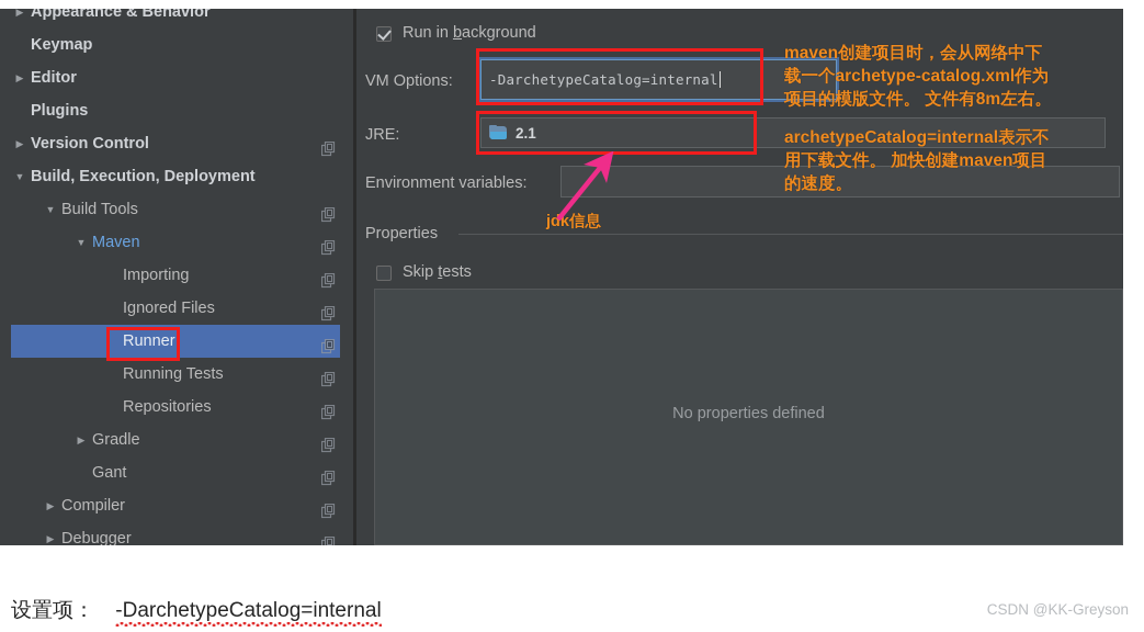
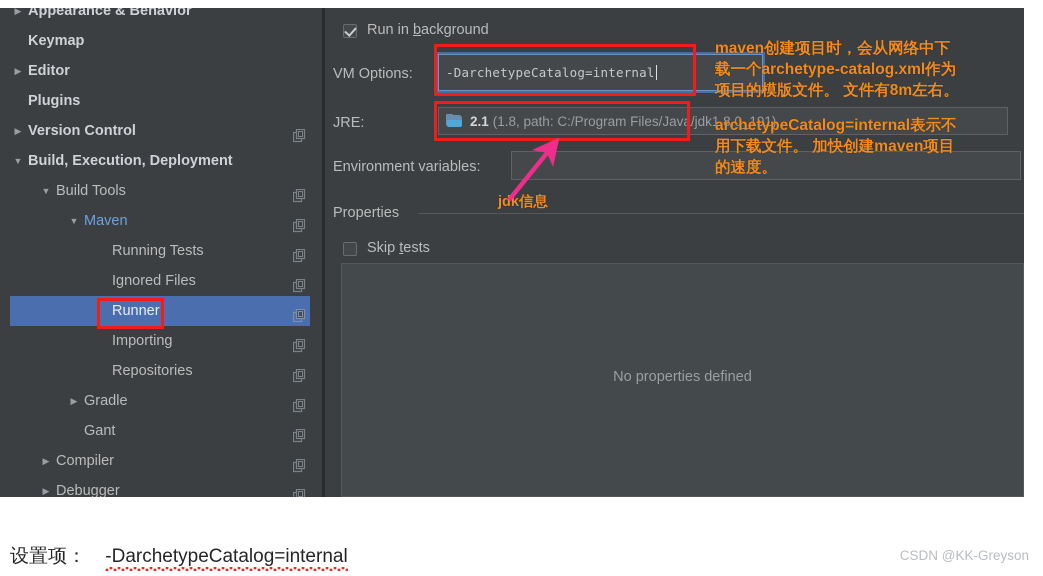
  ▶
  Appearance & Behavior
  Keymap
  ▶
  Editor
  Plugins
  ▶
  Version Control
  ▼
  Build, Execution, Deployment
  ▼
  Build Tools
  ▼
  Maven
- Importing
+ Running Tests
  Ignored Files
  Runner
- Running Tests
+ Importing
  Repositories
  ▶
  Gradle
  Gant
  ▶
  Compiler
  ▶
  Debugger
  Run in background
  VM Options:
  -DarchetypeCatalog=internal
  JRE:
  2.1
+ (1.8, path: C:/Program Files/Java/jdk1.8.0_191)
  Environment variables:
  Properties
  Skip tests
  No properties defined
  maven创建项目时，会从网络中下
  载一个archetype-catalog.xml作为
  项目的模版文件。 文件有8m左右。
  archetypeCatalog=internal表示不
  用下载文件。 加快创建maven项目
  的速度。
  jdk信息
  设置项： -DarchetypeCatalog=internal
  CSDN @KK-Greyson
